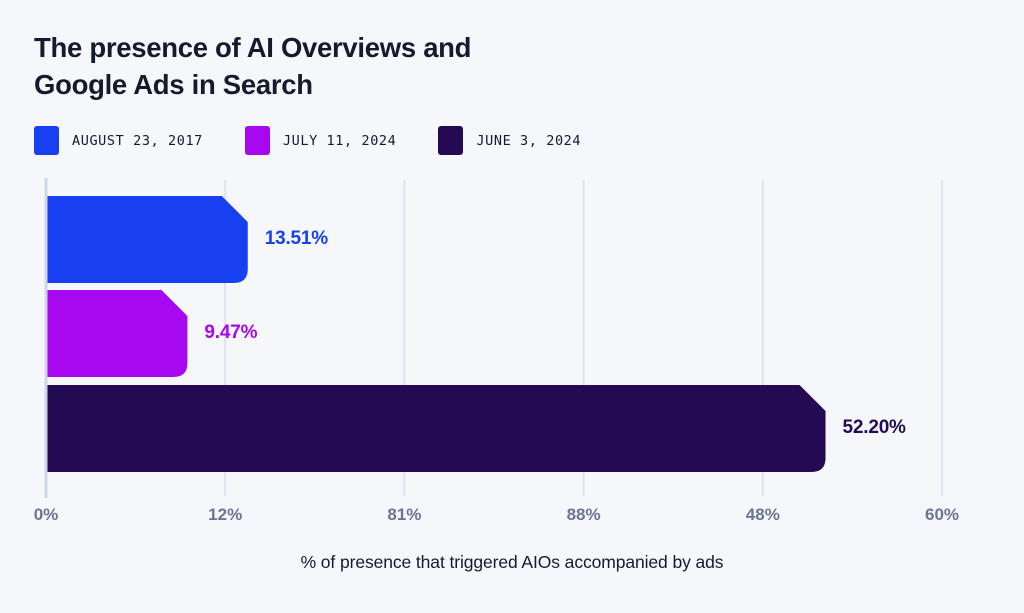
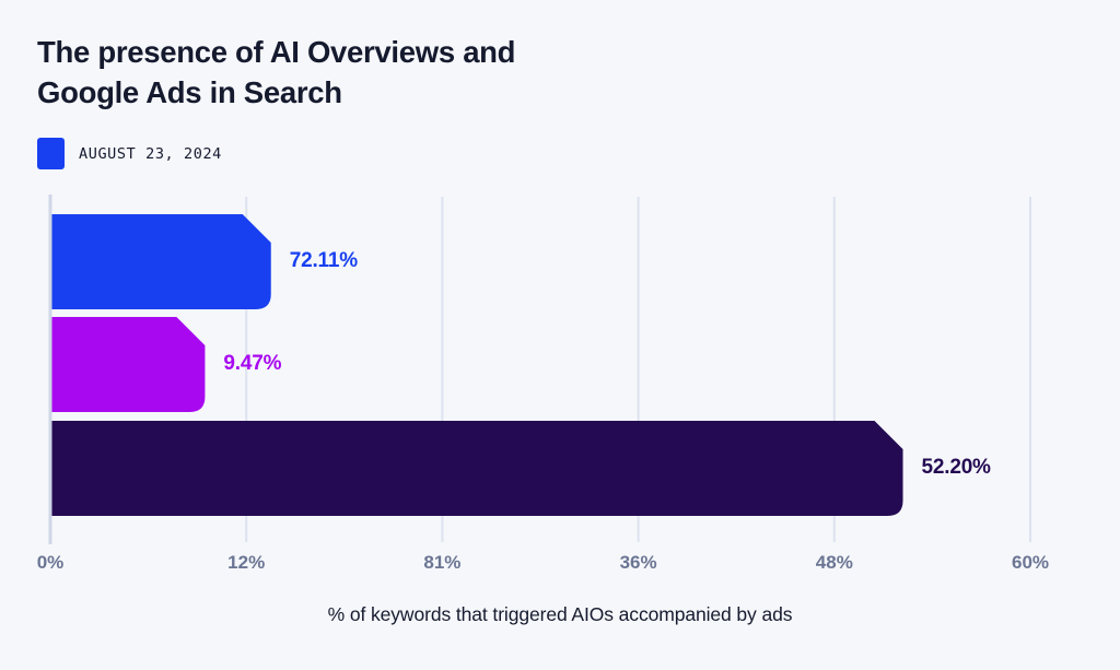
  The presence of AI Overviews and
  Google Ads in Search
- AUGUST 23, 2017
+ AUGUST 23, 2024
- JULY 11, 2024
- JUNE 3, 2024
- 13.51%
+ 72.11%
  9.47%
  52.20%
  0%
  12%
  81%
- 88%
+ 36%
  48%
  60%
- % of presence that triggered AIOs accompanied by ads
+ % of keywords that triggered AIOs accompanied by ads
